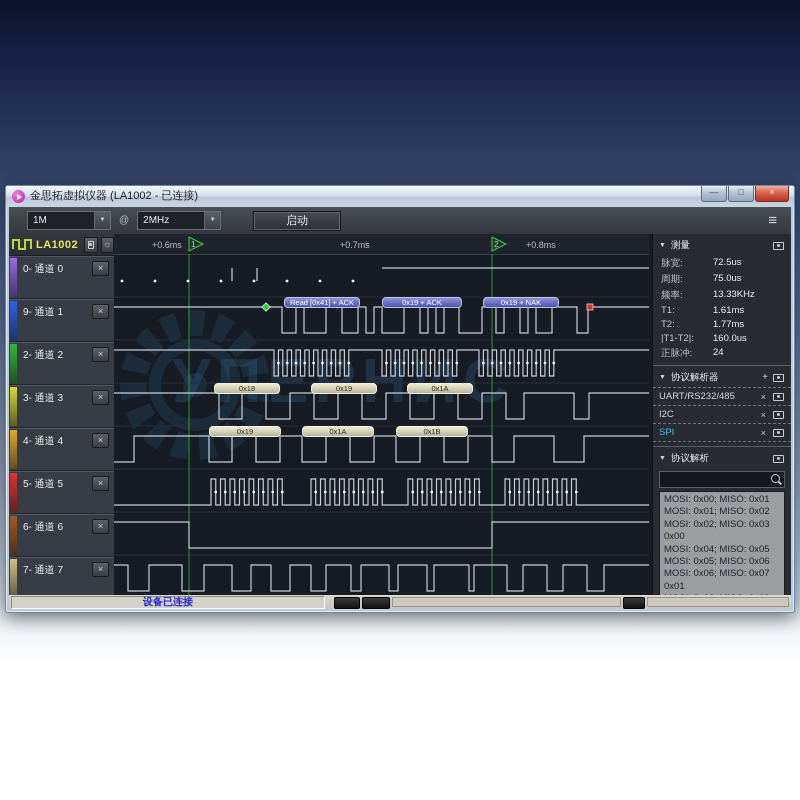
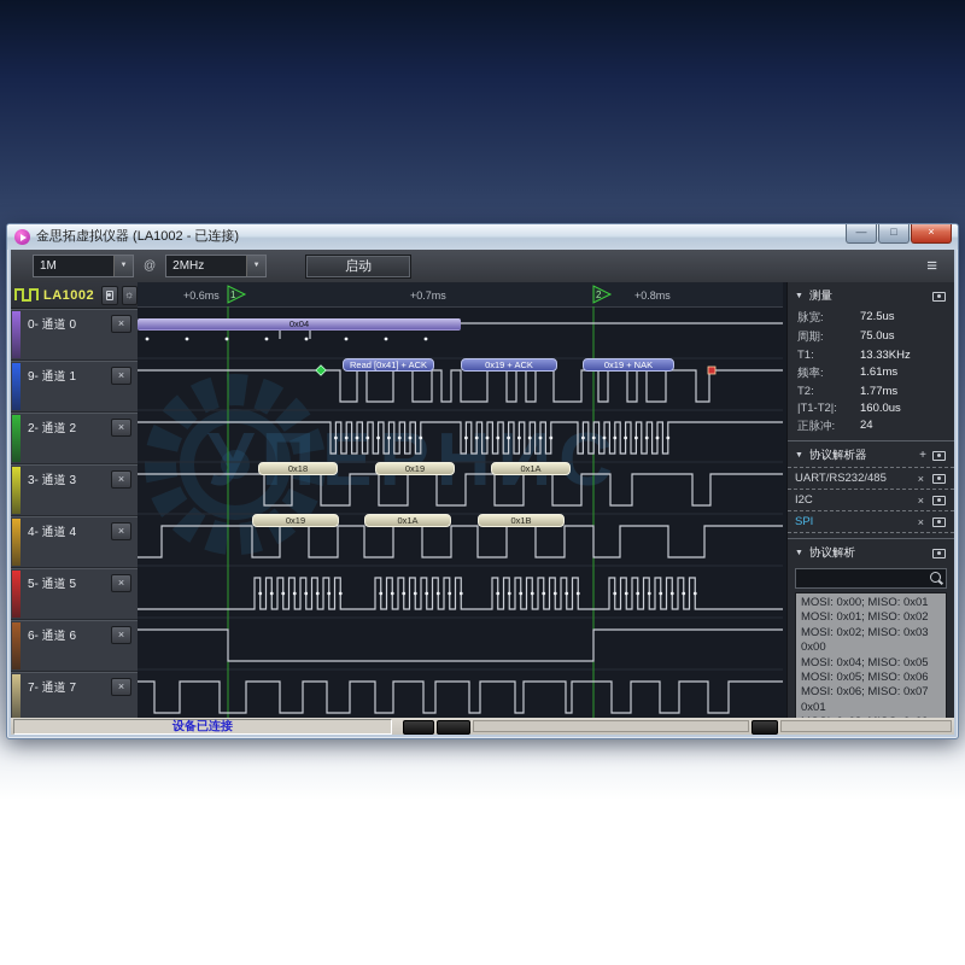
  金思拓虚拟仪器 (LA1002 - 已连接)
  —
  □
  ×
  1M
  @
  2MHz
  启动
  ≡
  LA1002
  ☼
  0- 通道 0
  ×
  9- 通道 1
  ×
  2- 通道 2
  ×
  3- 通道 3
  ×
  4- 通道 4
  ×
  5- 通道 5
  ×
  6- 通道 6
  ×
  7- 通道 7
  ×
  +0.6ms
  +0.7ms
  +0.8ms
  1
  2
  УПЕРНИС
+ 0x04
  Read [0x41] + ACK
  0x19 + ACK
  0x19 + NAK
  0x18
  0x19
  0x1A
  0x19
  0x1A
  0x1B
  测量
  脉宽:
  72.5us
  周期:
  75.0us
- 频率:
+ T1:
  13.33KHz
- T1:
+ 频率:
  1.61ms
  T2:
  1.77ms
  |T1-T2|:
  160.0us
  正脉冲:
  24
  协议解析器
  +
  UART/RS232/485
  ×
  I2C
  ×
  SPI
  ×
  协议解析
  MOSI: 0x00; MISO: 0x01
  MOSI: 0x01; MISO: 0x02
  MOSI: 0x02; MISO: 0x03
  0x00
  MOSI: 0x04; MISO: 0x05
  MOSI: 0x05; MISO: 0x06
  MOSI: 0x06; MISO: 0x07
  0x01
  设备已连接
